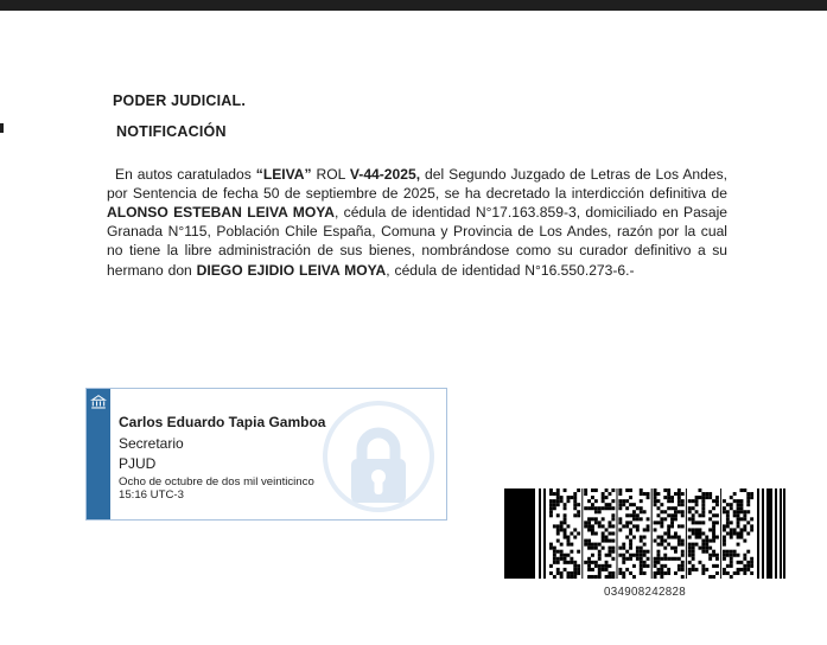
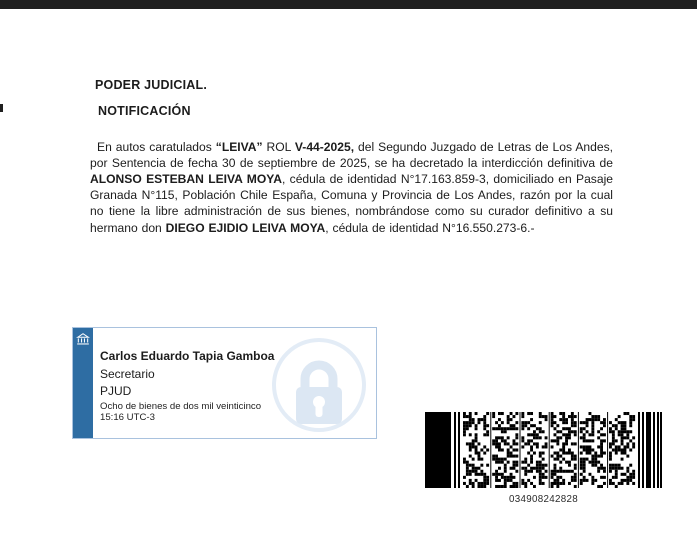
  PODER JUDICIAL.
  NOTIFICACIÓN
- En autos caratulados “LEIVA” ROL V-44-2025, del Segundo Juzgado de Letras de Los Andes, por Sentencia de fecha 50 de septiembre de 2025, se ha decretado la interdicción definitiva de ALONSO ESTEBAN LEIVA MOYA, cédula de identidad N°17.163.859-3, domiciliado en Pasaje Granada N°115, Población Chile España, Comuna y Provincia de Los Andes, razón por la cual no tiene la libre administración de sus bienes, nombrándose como su curador definitivo a su hermano don DIEGO EJIDIO LEIVA MOYA, cédula de identidad N°16.550.273-6.-
+ En autos caratulados “LEIVA” ROL V-44-2025, del Segundo Juzgado de Letras de Los Andes, por Sentencia de fecha 30 de septiembre de 2025, se ha decretado la interdicción definitiva de ALONSO ESTEBAN LEIVA MOYA, cédula de identidad N°17.163.859-3, domiciliado en Pasaje Granada N°115, Población Chile España, Comuna y Provincia de Los Andes, razón por la cual no tiene la libre administración de sus bienes, nombrándose como su curador definitivo a su hermano don DIEGO EJIDIO LEIVA MOYA, cédula de identidad N°16.550.273-6.-
  Carlos Eduardo Tapia Gamboa
  Secretario
  PJUD
- Ocho de octubre de dos mil veinticinco
+ Ocho de bienes de dos mil veinticinco
  15:16 UTC-3
  034908242828
